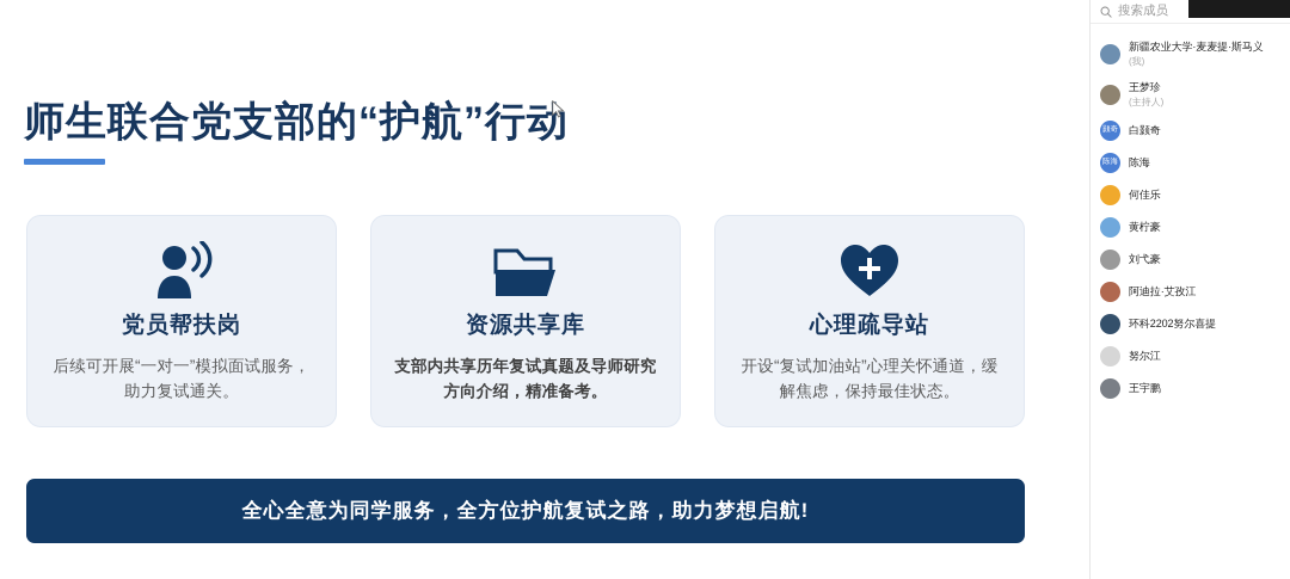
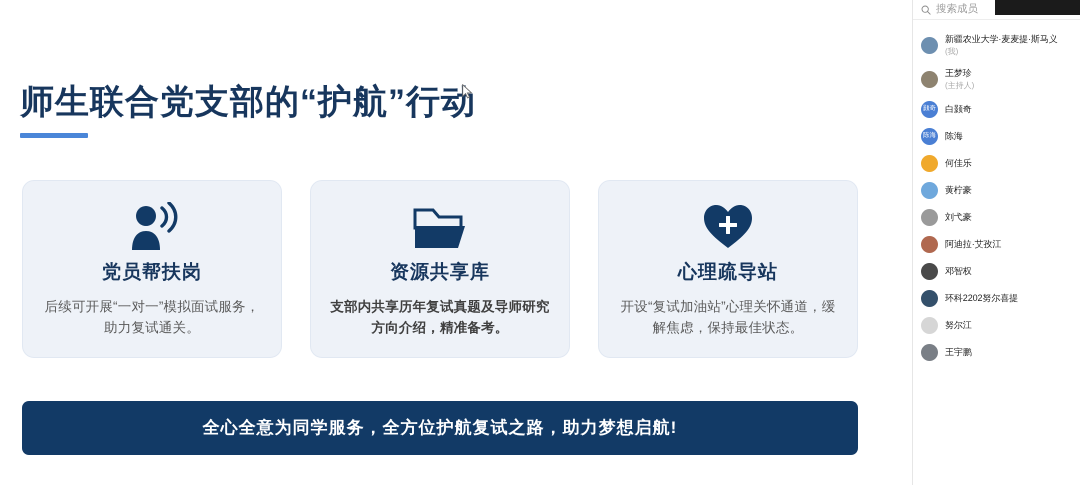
  师生联合党支部的“护航”行动
  党员帮扶岗
  后续可开展“一对一”模拟面试服务，助力复试通关。
  资源共享库
  支部内共享历年复试真题及导师研究方向介绍，精准备考。
  心理疏导站
  开设“复试加油站”心理关怀通道，缓解焦虑，保持最佳状态。
  全心全意为同学服务，全方位护航复试之路，助力梦想启航!
  搜索成员
  新疆农业大学·麦麦提·斯马义
  (我)
  王梦珍
  (主持人)
  白颢奇
  陈海
  何佳乐
  黄柠豪
  刘弋豪
  阿迪拉·艾孜江
+ 邓智权
  环科2202努尔喜提
  努尔江
  王宇鹏
